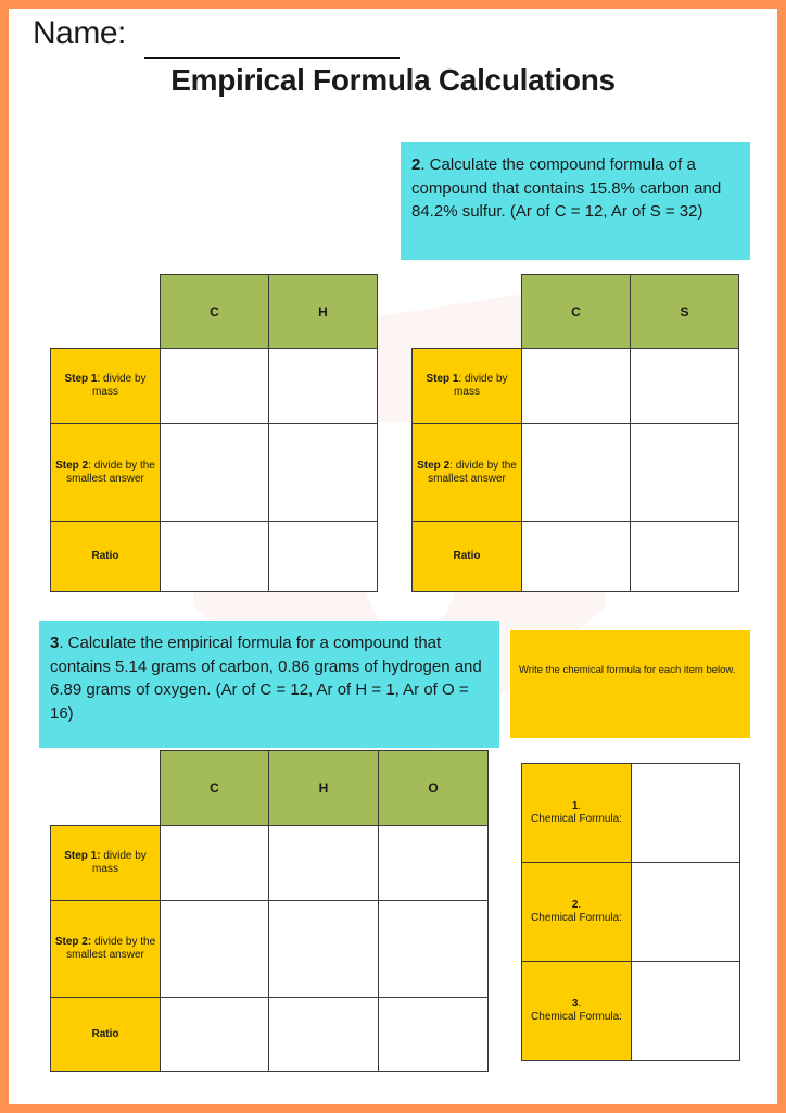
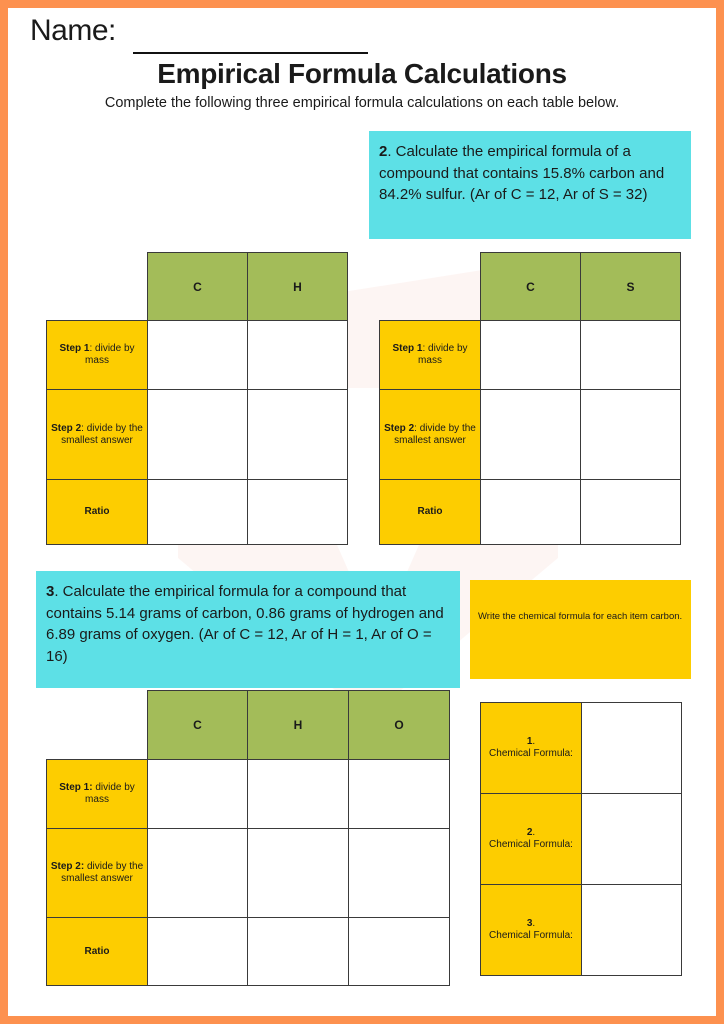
  Name:
  Empirical Formula Calculations
+ Complete the following three empirical formula calculations on each table below.
- 2. Calculate the compound formula of a compound that contains 15.8% carbon and 84.2% sulfur. (Ar of C = 12, Ar of S = 32)
+ 2. Calculate the empirical formula of a compound that contains 15.8% carbon and 84.2% sulfur. (Ar of C = 12, Ar of S = 32)
  C
  H
  Step 1: divide by mass
  Step 2: divide by the smallest answer
  Ratio
  C
  S
  Step 1: divide by mass
  Step 2: divide by the smallest answer
  Ratio
  3. Calculate the empirical formula for a compound that contains 5.14 grams of carbon, 0.86 grams of hydrogen and 6.89 grams of oxygen. (Ar of C = 12, Ar of H = 1, Ar of O = 16)
- Write the chemical formula for each item below.
+ Write the chemical formula for each item carbon.
  C
  H
  O
  Step 1: divide by mass
  Step 2: divide by the smallest answer
  Ratio
  1.
  Chemical Formula:
  2.
  Chemical Formula:
  3.
  Chemical Formula:
